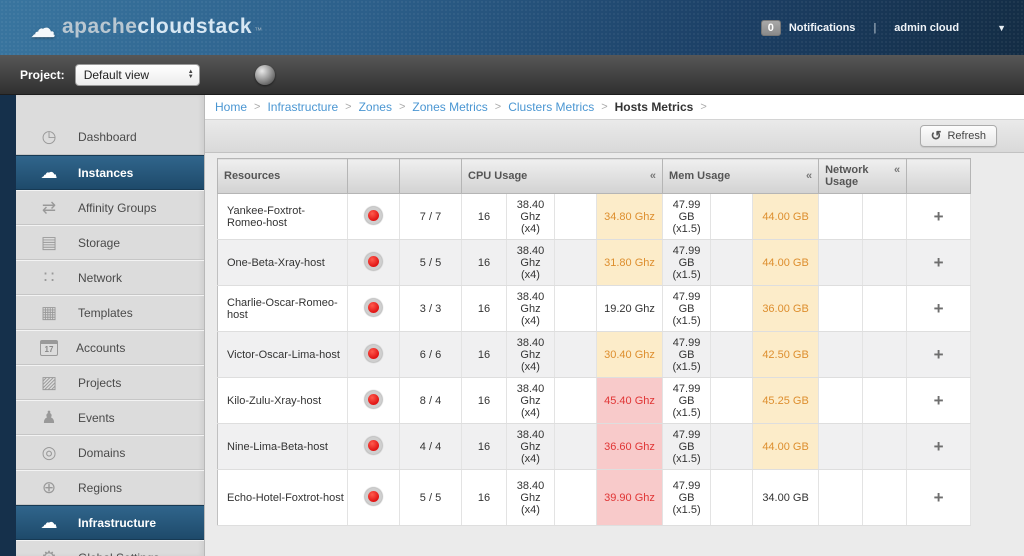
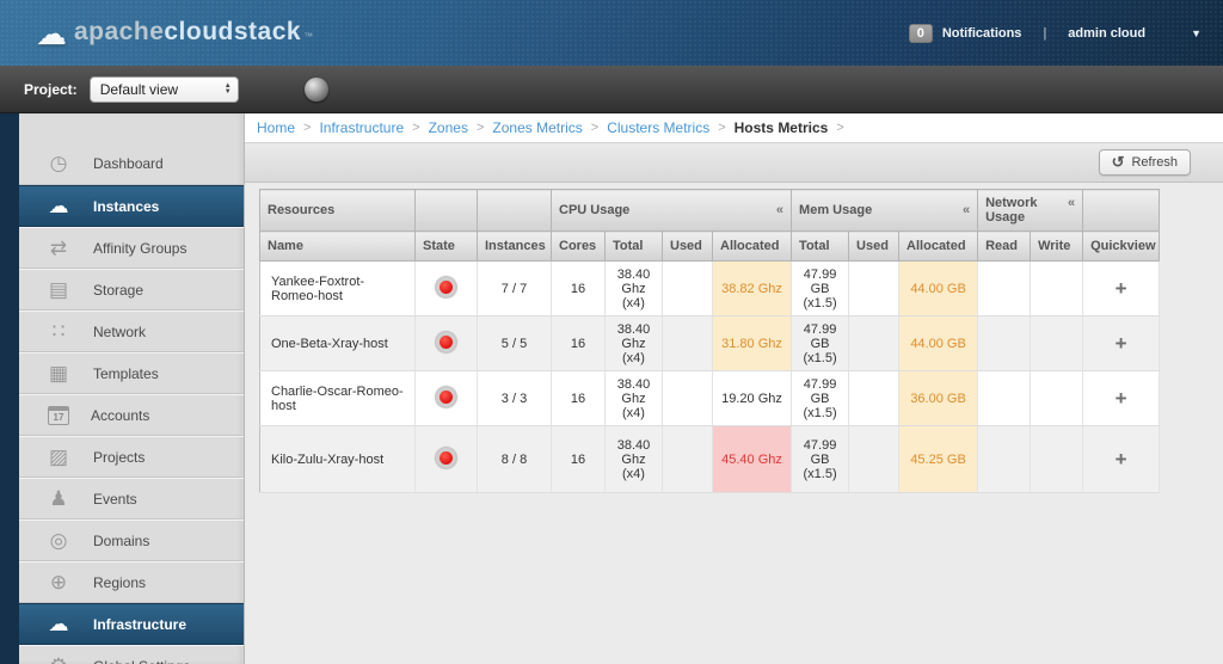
  ☁
  apache
  cloudstack
  ™
  0
  Notifications
  |
  admin cloud
  ▼
  Project:
  Default view
  ◷
  Dashboard
  ☁
  Instances
  ⇄
  Affinity Groups
  ▤
  Storage
  ∷
  Network
  ▦
  Templates
  17
  Accounts
  ▨
  Projects
  ♟
  Events
  ◎
  Domains
  ⊕
  Regions
  ☁
  Infrastructure
  Home
  >
  Infrastructure
  >
  Zones
  >
  Zones Metrics
  >
  Clusters Metrics
  >
  Hosts Metrics
  >
  ↺
  Refresh
  Resources			« CPU Usage	« Mem Usage	« Network Usage
+ Name	State	Instances	Cores	Total	Used	Allocated	Total	Used	Allocated	Read	Write	Quickview
- Yankee-Foxtrot-Romeo-host		7 / 7	16	38.40 Ghz (x4)		34.80 Ghz	47.99 GB (x1.5)		44.00 GB			+
+ Yankee-Foxtrot-Romeo-host		7 / 7	16	38.40 Ghz (x4)		38.82 Ghz	47.99 GB (x1.5)		44.00 GB			+
  One-Beta-Xray-host		5 / 5	16	38.40 Ghz (x4)		31.80 Ghz	47.99 GB (x1.5)		44.00 GB			+
  Charlie-Oscar-Romeo-host		3 / 3	16	38.40 Ghz (x4)		19.20 Ghz	47.99 GB (x1.5)		36.00 GB			+
- Victor-Oscar-Lima-host		6 / 6	16	38.40 Ghz (x4)		30.40 Ghz	47.99 GB (x1.5)		42.50 GB			+
- Kilo-Zulu-Xray-host		8 / 4	16	38.40 Ghz (x4)		45.40 Ghz	47.99 GB (x1.5)		45.25 GB			+
+ Kilo-Zulu-Xray-host		8 / 8	16	38.40 Ghz (x4)		45.40 Ghz	47.99 GB (x1.5)		45.25 GB			+
- Nine-Lima-Beta-host		4 / 4	16	38.40 Ghz (x4)		36.60 Ghz	47.99 GB (x1.5)		44.00 GB			+
- Echo-Hotel-Foxtrot-host		5 / 5	16	38.40 Ghz (x4)		39.90 Ghz	47.99 GB (x1.5)		34.00 GB			+
